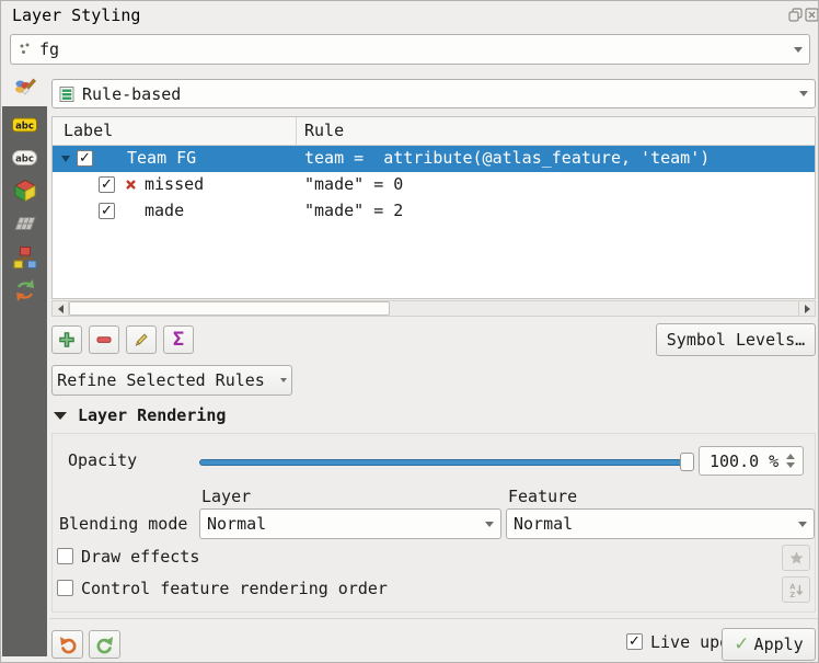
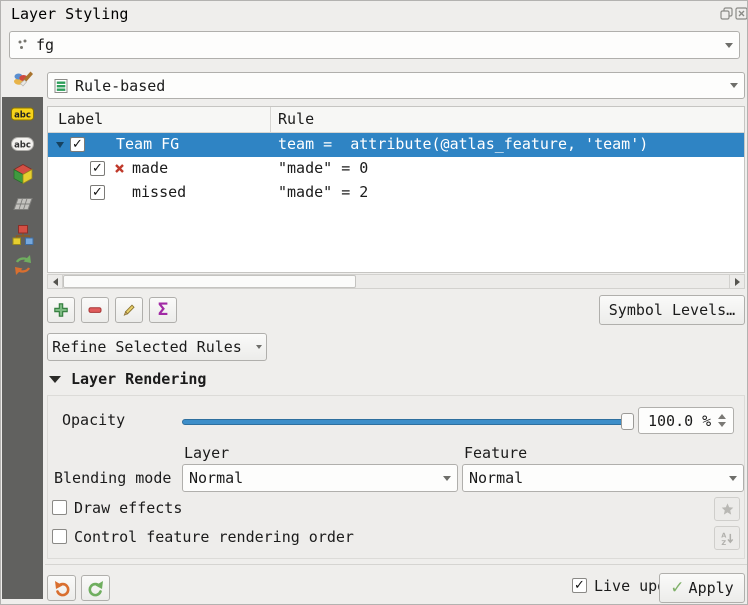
  Layer Styling
  fg
  abc
  abc
  Rule-based
  Label
  Rule
  ✓
  Team FG
  team = attribute(@atlas_feature, 'team')
  ✓
- missed
+ made
  "made" = 0
  ✓
- made
+ missed
  "made" = 2
  Σ
  Symbol Levels…
  Refine Selected Rules
  Layer Rendering
  Opacity
  100.0 %
  Blending mode
  Layer
  Feature
  Normal
  Normal
  Draw effects
  Control feature rendering order
  A
  Z
  ✓
  ✓
  Apply
